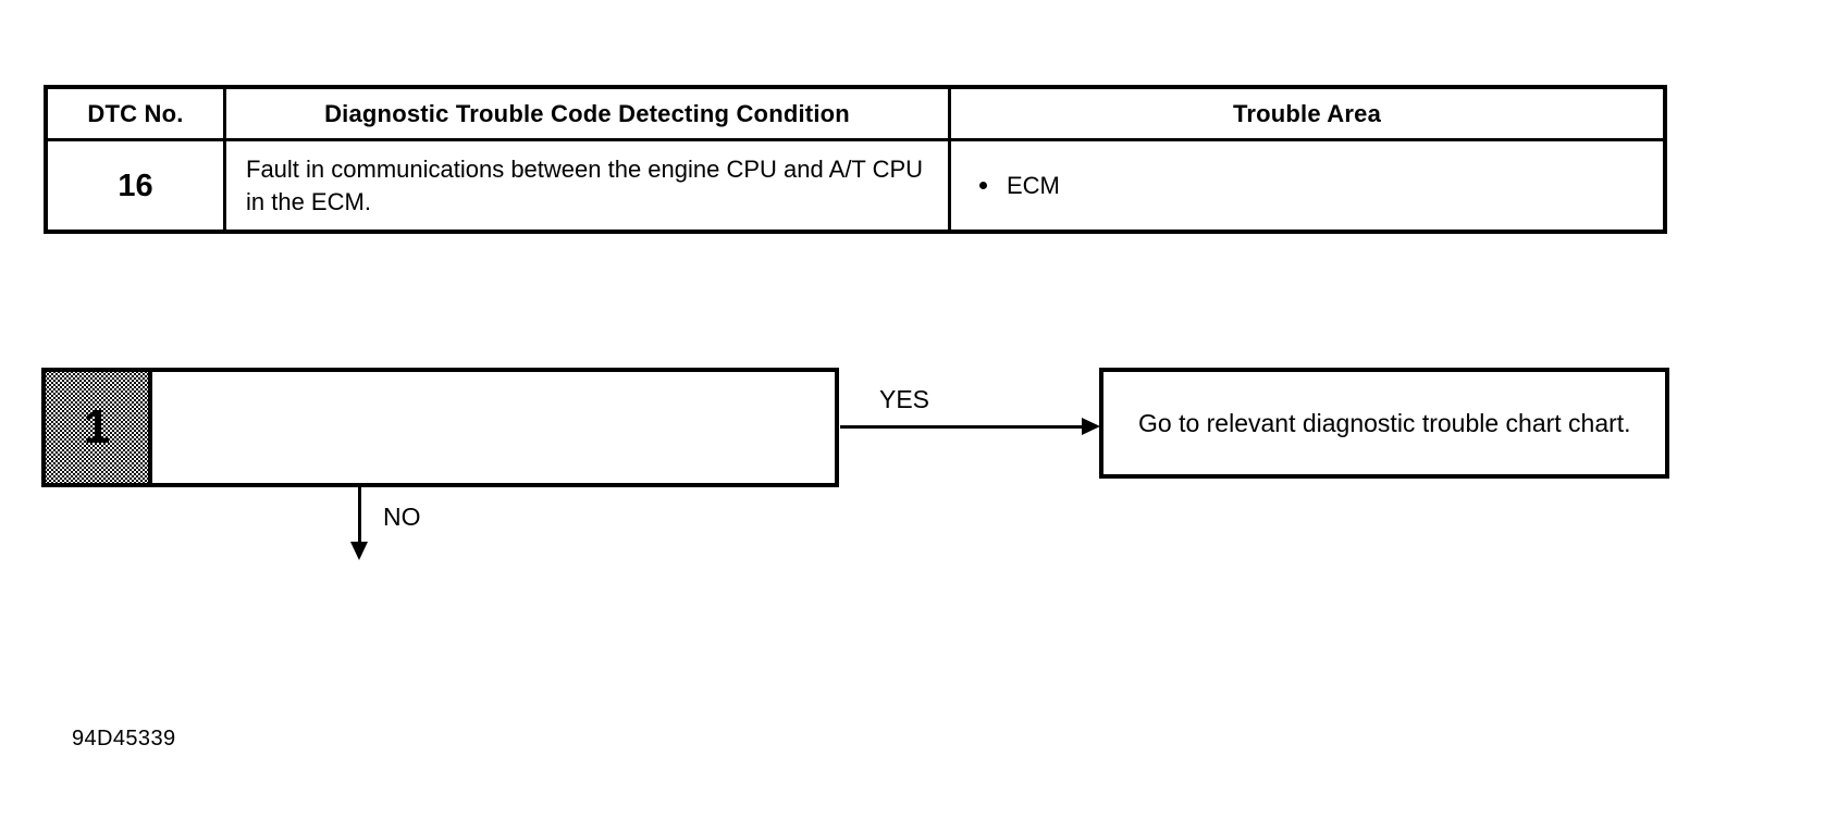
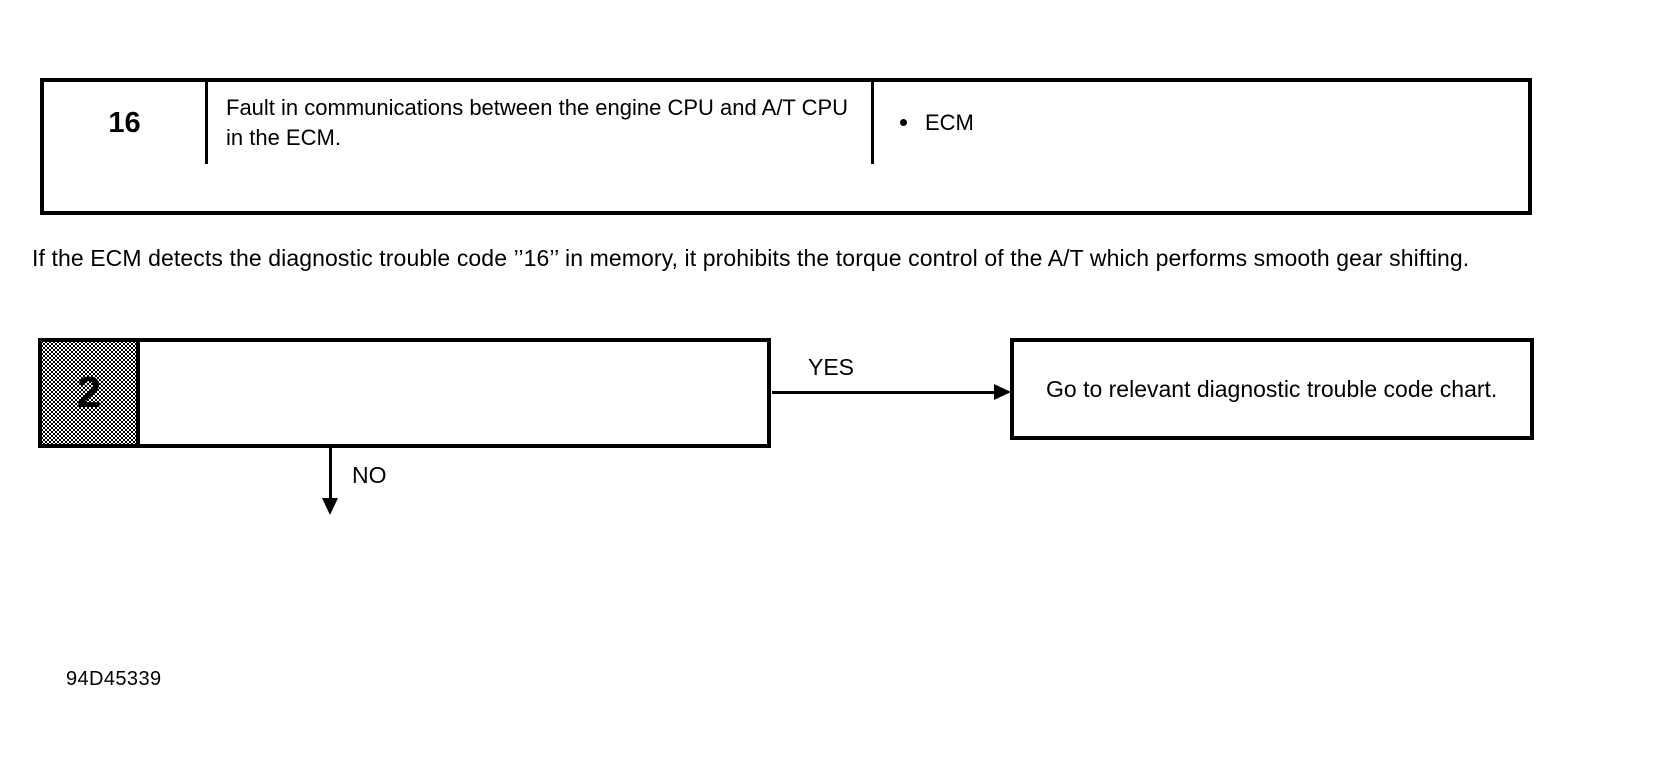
- DTC No.
- Diagnostic Trouble Code Detecting Condition
- Trouble Area
  16
  Fault in communications between the engine CPU and A/T CPU in the ECM.
  ECM
+ If the ECM detects the diagnostic trouble code ’’16’’ in memory, it prohibits the torque control of the A/T which performs smooth gear shifting.
- 1
+ 2
  YES
- Go to relevant diagnostic trouble chart chart.
+ Go to relevant diagnostic trouble code chart.
  NO
  94D45339
